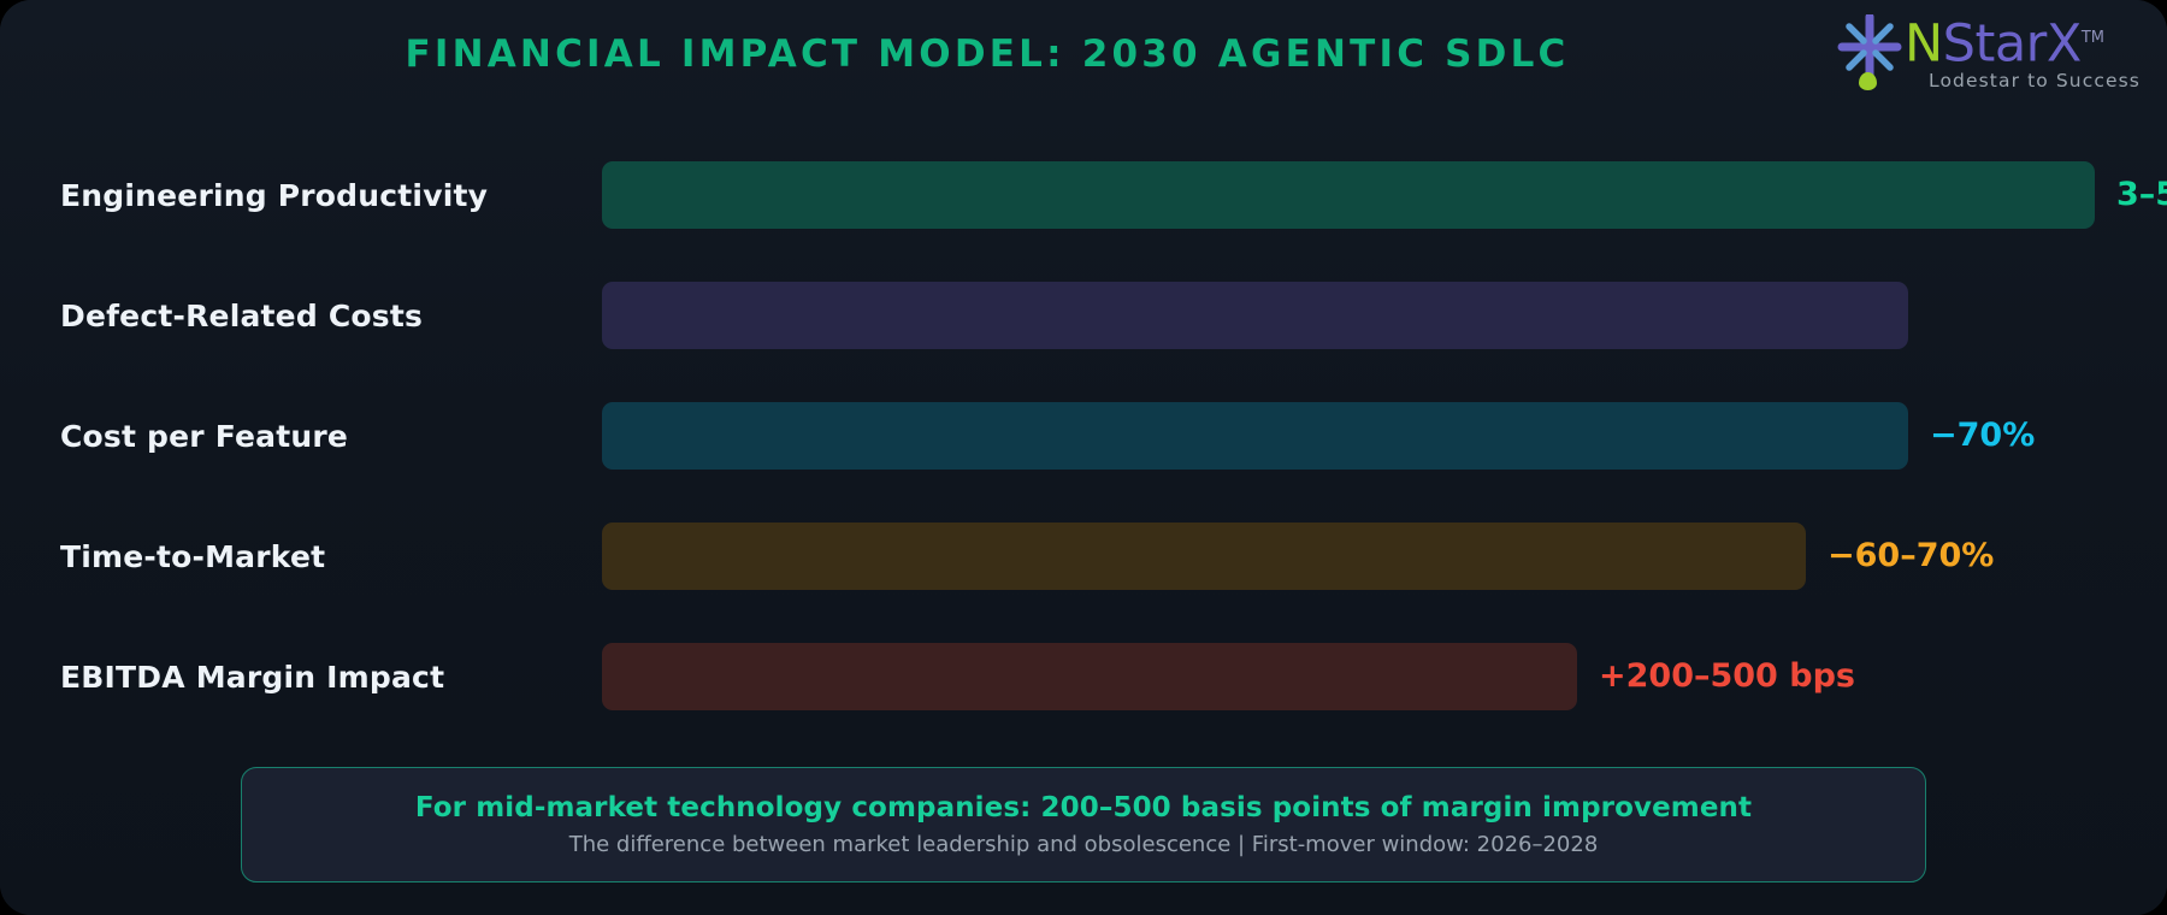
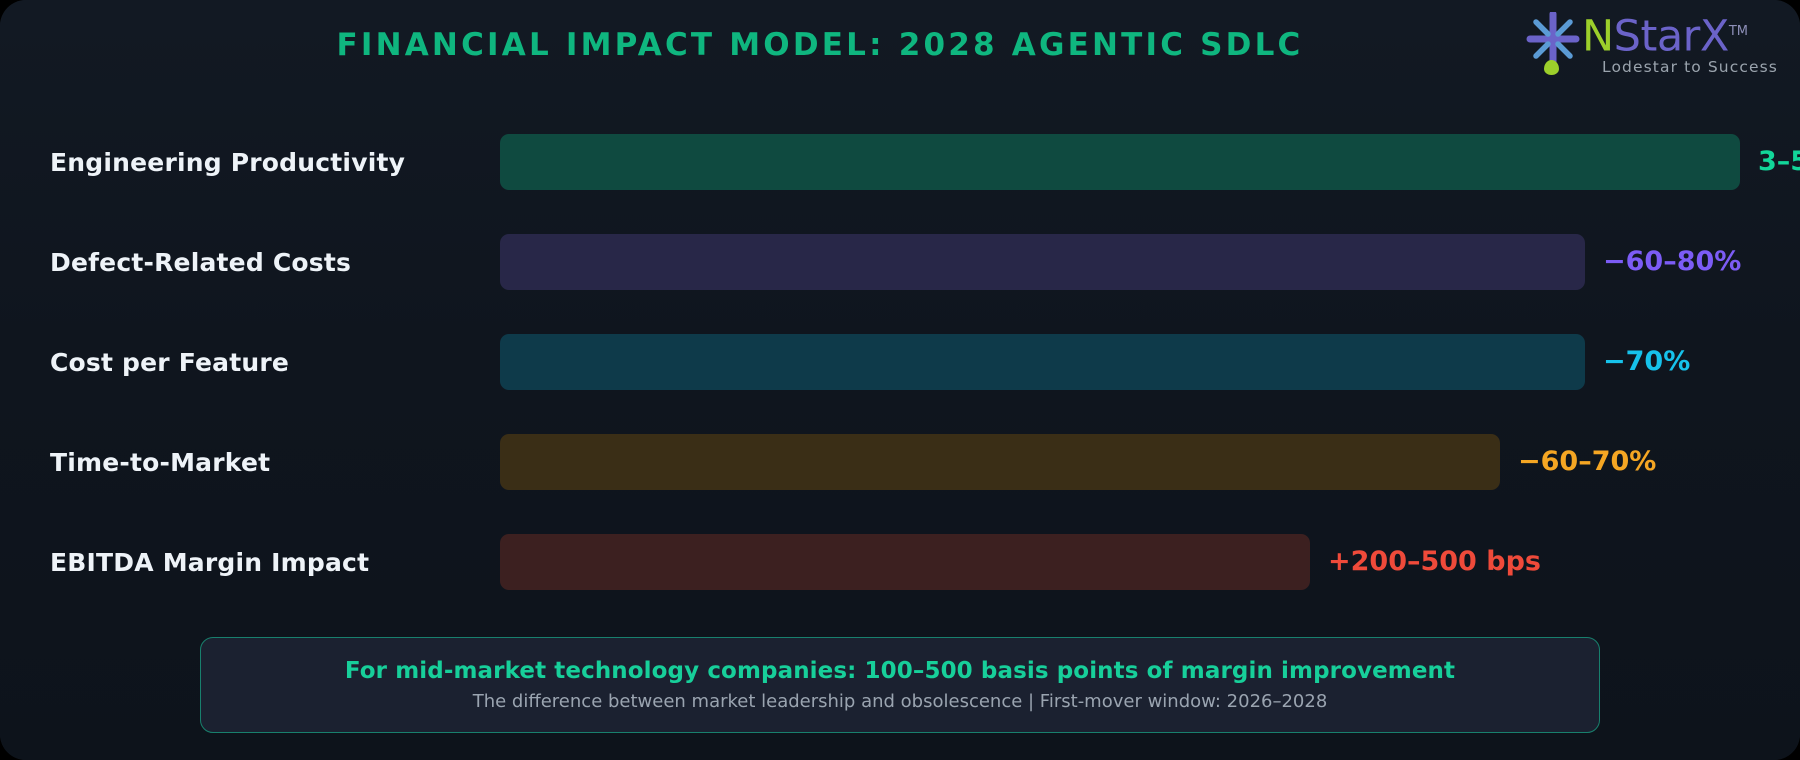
- FINANCIAL IMPACT MODEL: 2030 AGENTIC SDLC
+ FINANCIAL IMPACT MODEL: 2028 AGENTIC SDLC
  NStarXTM
  Lodestar to Success
  Engineering Productivity
  Defect-Related Costs
+ −60–80%
  Cost per Feature
  −70%
  Time-to-Market
  −60–70%
  EBITDA Margin Impact
  +200–500 bps
- For mid-market technology companies: 200–500 basis points of margin improvement
+ For mid-market technology companies: 100–500 basis points of margin improvement
  The difference between market leadership and obsolescence | First-mover window: 2026–2028
